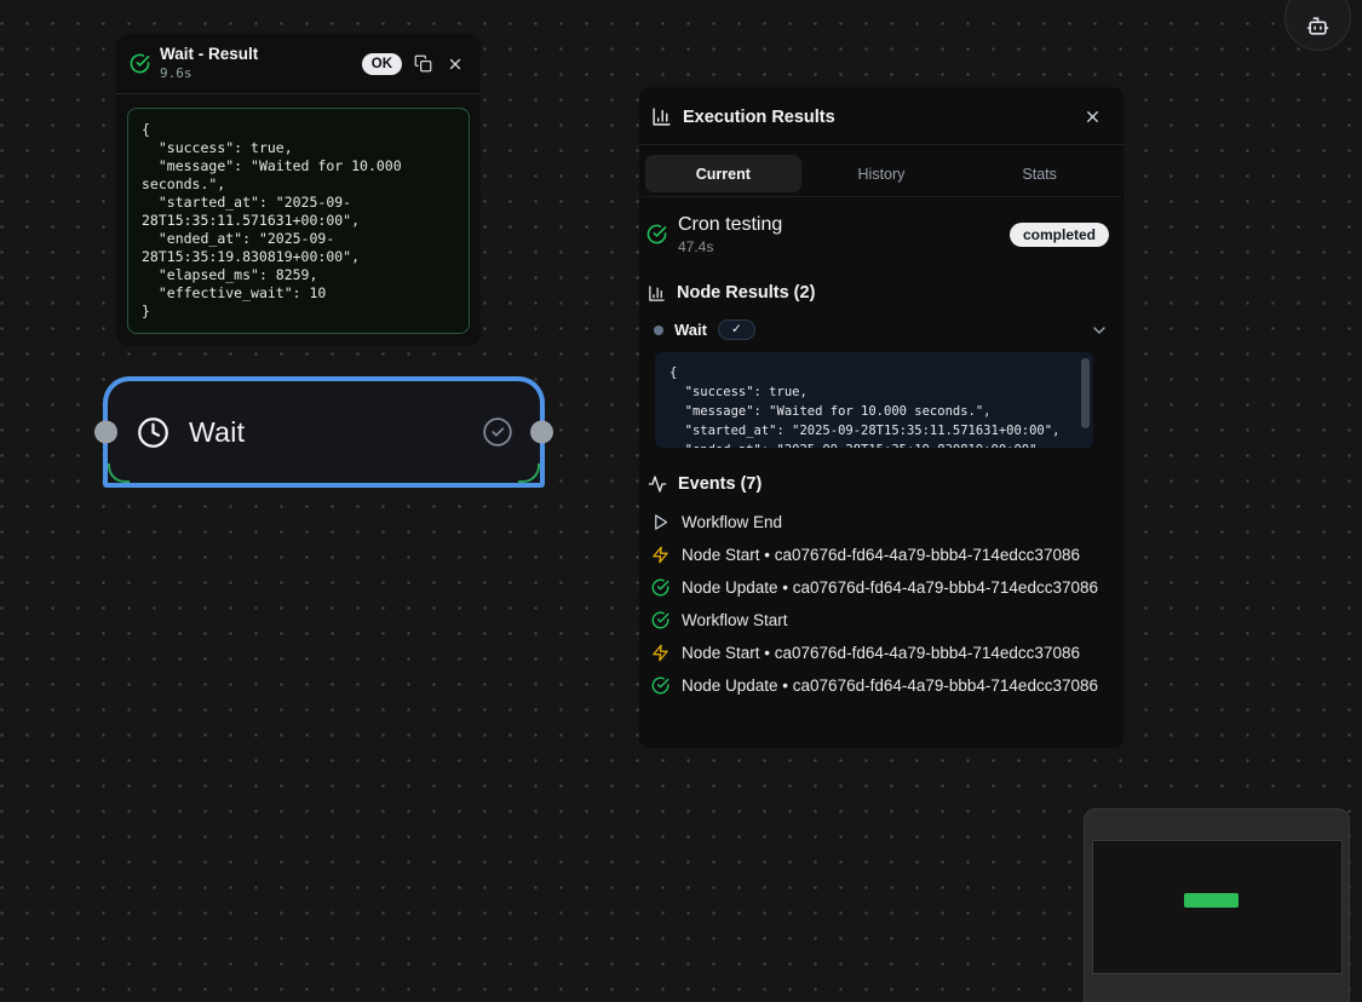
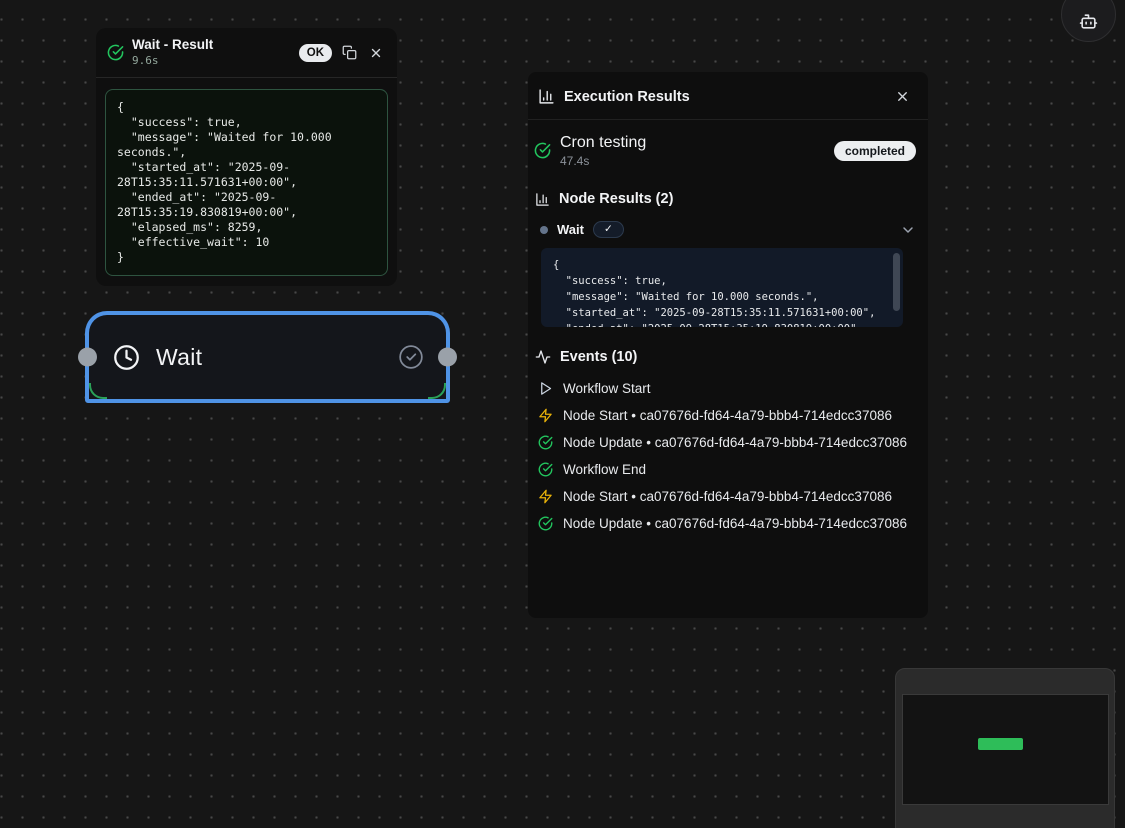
  Wait - Result
  9.6s
  OK
  {
  "success": true,
  "message": "Waited for 10.000 seconds.",
  "started_at": "2025-09-28T15:35:11.571631+00:00",
  "ended_at": "2025-09-28T15:35:19.830819+00:00",
  "elapsed_ms": 8259,
  "effective_wait": 10
  }
  Wait
  Execution Results
- Current
- History
- Stats
  Cron testing
  47.4s
  completed
  Node Results (2)
  Wait
  ✓
  {
  "success": true,
  "message": "Waited for 10.000 seconds.",
  "started_at": "2025-09-28T15:35:11.571631+00:00",
- Events (7)
+ Events (10)
- Workflow End
+ Workflow Start
  Node Start • ca07676d-fd64-4a79-bbb4-714edcc37086
  Node Update • ca07676d-fd64-4a79-bbb4-714edcc37086
- Workflow Start
+ Workflow End
  Node Start • ca07676d-fd64-4a79-bbb4-714edcc37086
  Node Update • ca07676d-fd64-4a79-bbb4-714edcc37086
